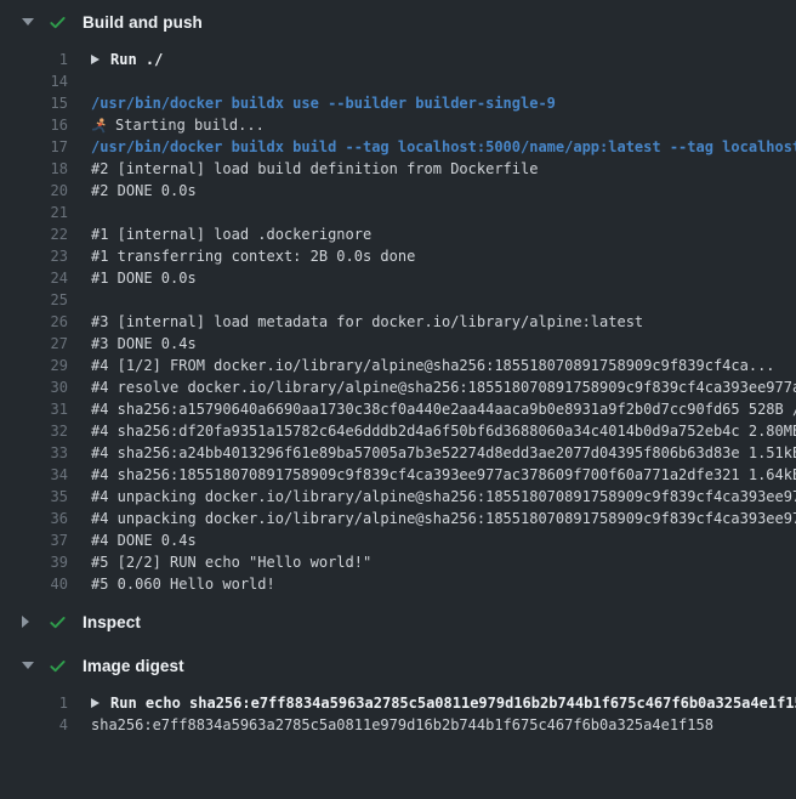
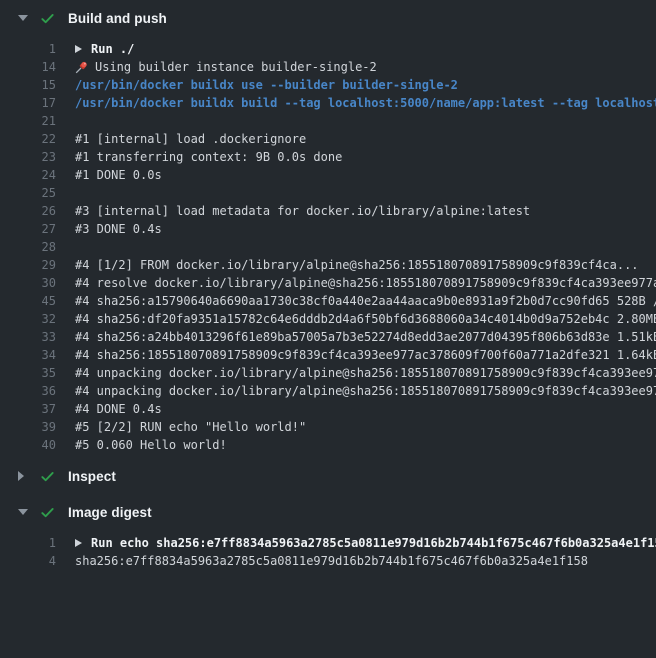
  Build and push
  1
  Run ./
  14
+ Using builder instance builder-single-2
  15
- /usr/bin/docker buildx use --builder builder-single-9
+ /usr/bin/docker buildx use --builder builder-single-2
- 16
- Starting build...
  17
  /usr/bin/docker buildx build --tag localhost:5000/name/app:latest --tag localhos
- 18
- #2 [internal] load build definition from Dockerfile
- 20
- #2 DONE 0.0s
  21
  22
  #1 [internal] load .dockerignore
  23
- #1 transferring context: 2B 0.0s done
+ #1 transferring context: 9B 0.0s done
  24
  #1 DONE 0.0s
  25
  26
  #3 [internal] load metadata for docker.io/library/alpine:latest
  27
  #3 DONE 0.4s
+ 28
  29
  #4 [1/2] FROM docker.io/library/alpine@sha256:185518070891758909c9f839cf4ca...
  30
  #4 resolve docker.io/library/alpine@sha256:185518070891758909c9f839cf4ca393ee977
- 31
+ 45
  #4 sha256:a15790640a6690aa1730c38cf0a440e2aa44aaca9b0e8931a9f2b0d7cc90fd65 528B
  32
  #4 sha256:df20fa9351a15782c64e6dddb2d4a6f50bf6d3688060a34c4014b0d9a752eb4c 2.80M
  33
  #4 sha256:a24bb4013296f61e89ba57005a7b3e52274d8edd3ae2077d04395f806b63d83e 1.51k
  34
  #4 sha256:185518070891758909c9f839cf4ca393ee977ac378609f700f60a771a2dfe321 1.64k
  35
  #4 unpacking docker.io/library/alpine@sha256:185518070891758909c9f839cf4ca393ee9
  36
  #4 unpacking docker.io/library/alpine@sha256:185518070891758909c9f839cf4ca393ee9
  37
  #4 DONE 0.4s
  39
  #5 [2/2] RUN echo "Hello world!"
  40
  #5 0.060 Hello world!
  Inspect
  Image digest
  1
  Run echo sha256:e7ff8834a5963a2785c5a0811e979d16b2b744b1f675c467f6b0a325a4e1f1
  4
  sha256:e7ff8834a5963a2785c5a0811e979d16b2b744b1f675c467f6b0a325a4e1f158
